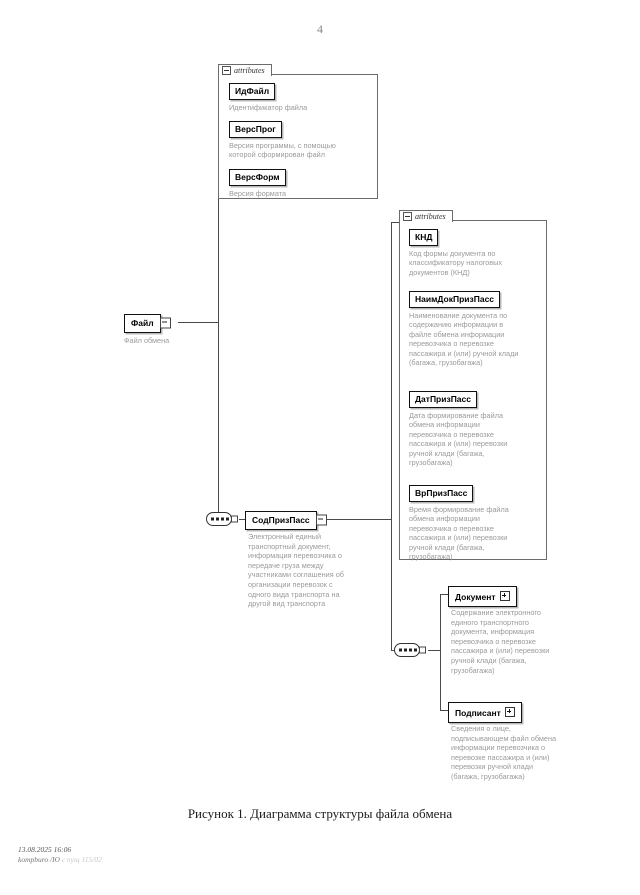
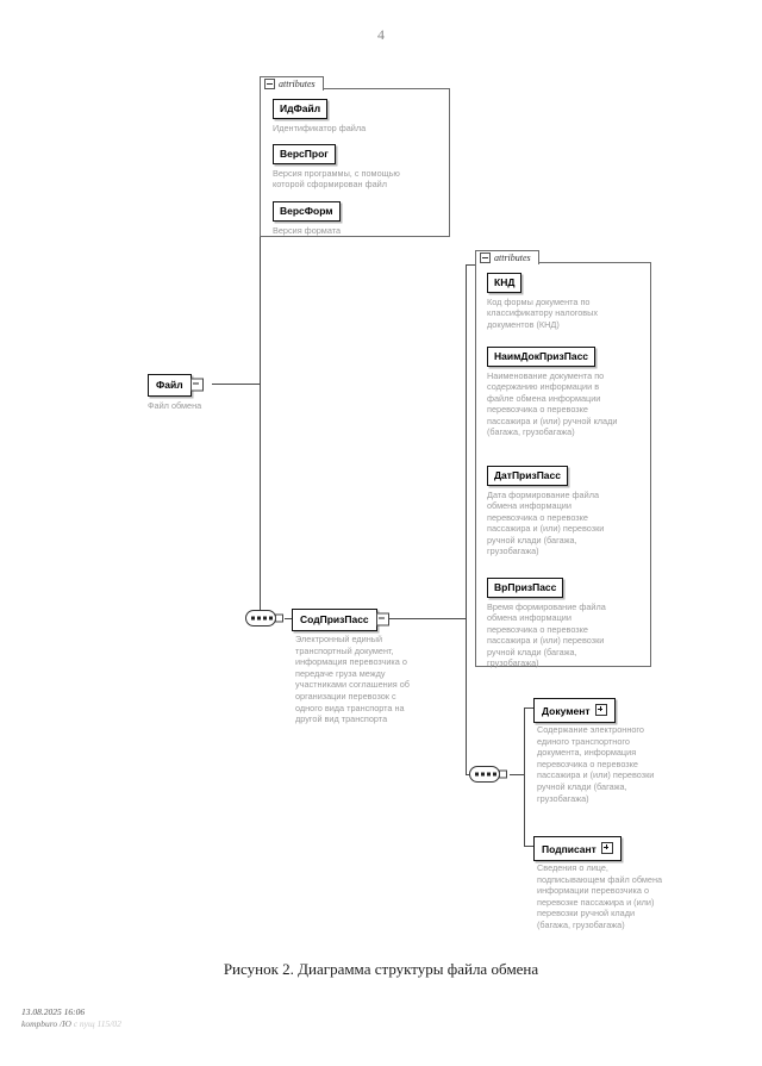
  4
  attributes
  ИдФайл
  Идентификатор файла
  ВерсПрог
  Версия программы, с помощью
  которой сформирован файл
  ВерсФорм
  Версия формата
  attributes
  КНД
  Код формы документа по
  классификатору налоговых
  документов (КНД)
  НаимДокПризПасс
  Наименование документа по
  содержанию информации в
  файле обмена информации
  перевозчика о перевозке
  пассажира и (или) ручной клади
  (багажа, грузобагажа)
  ДатПризПасс
  Дата формирование файла
  обмена информации
  перевозчика о перевозке
  пассажира и (или) перевозки
  ручной клади (багажа,
  грузобагажа)
  ВрПризПасс
  Время формирование файла
  обмена информации
  перевозчика о перевозке
  пассажира и (или) перевозки
  ручной клади (багажа,
  грузобагажа)
  Файл
  Файл обмена
  СодПризПасс
  Электронный единый
  транспортный документ,
  информация перевозчика о
  передаче груза между
  участниками соглашения об
  организации перевозок с
  одного вида транспорта на
  другой вид транспорта
  Документ
  Содержание электронного
  единого транспортного
  документа, информация
  перевозчика о перевозке
  пассажира и (или) перевозки
  ручной клади (багажа,
  грузобагажа)
  Подписант
  Сведения о лице,
  подписывающем файл обмена
  информации перевозчика о
  перевозке пассажира и (или)
  перевозки ручной клади
  (багажа, грузобагажа)
- Рисунок 1. Диаграмма структуры файла обмена
+ Рисунок 2. Диаграмма структуры файла обмена
  13.08.2025 16:06
  kompburo /Ю с пущ 115/02
